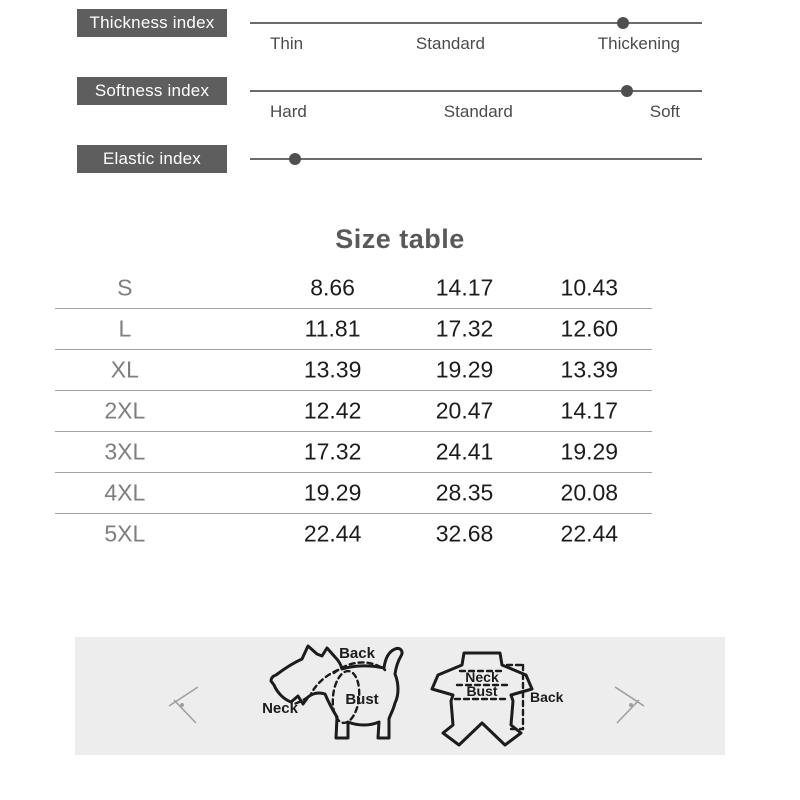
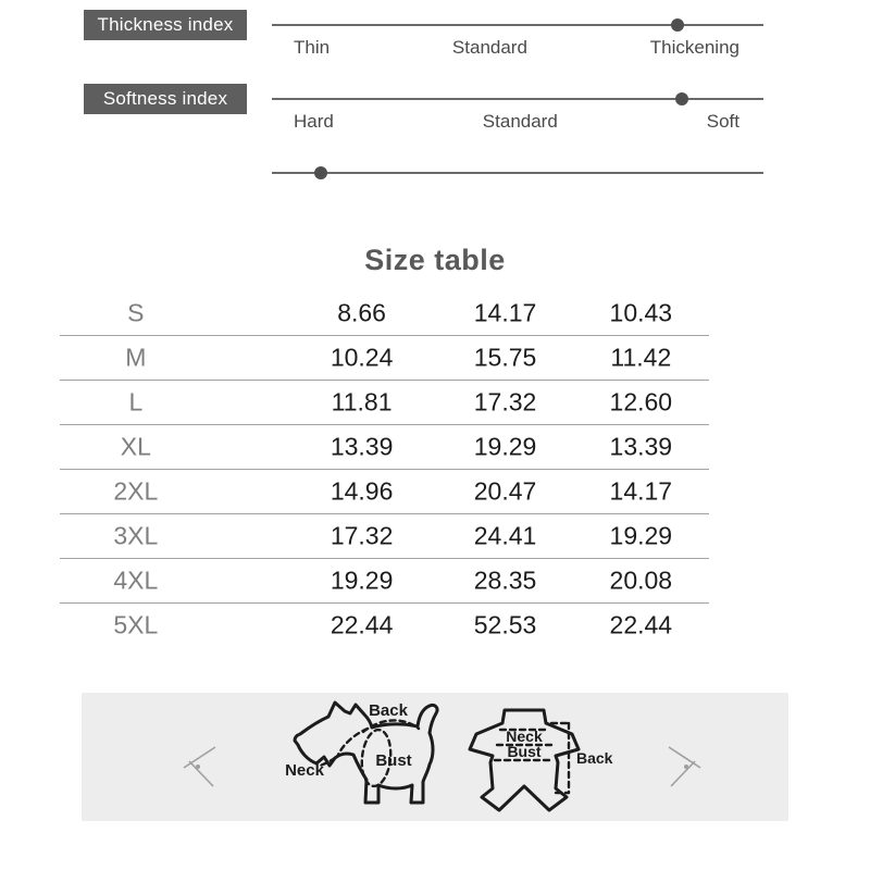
  Thickness index
  Thin
  Standard
  Thickening
  Softness index
  Hard
  Standard
  Soft
- Elastic index
  Size table
  S
  8.66
  14.17
  10.43
+ M
+ 10.24
+ 15.75
+ 11.42
  L
  11.81
  17.32
  12.60
  XL
  13.39
  19.29
  13.39
  2XL
- 12.42
+ 14.96
  20.47
  14.17
  3XL
  17.32
  24.41
  19.29
  4XL
  19.29
  28.35
  20.08
  5XL
  22.44
- 32.68
+ 52.53
  22.44
  Back
  Neck
  Bust
  Neck
  Bust
  Back
